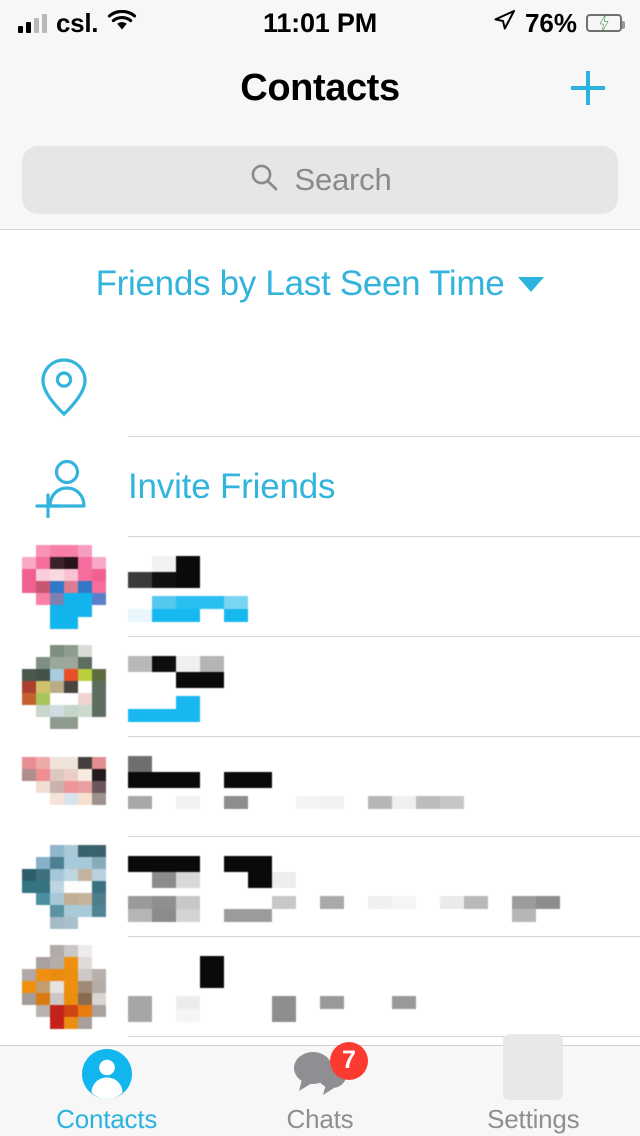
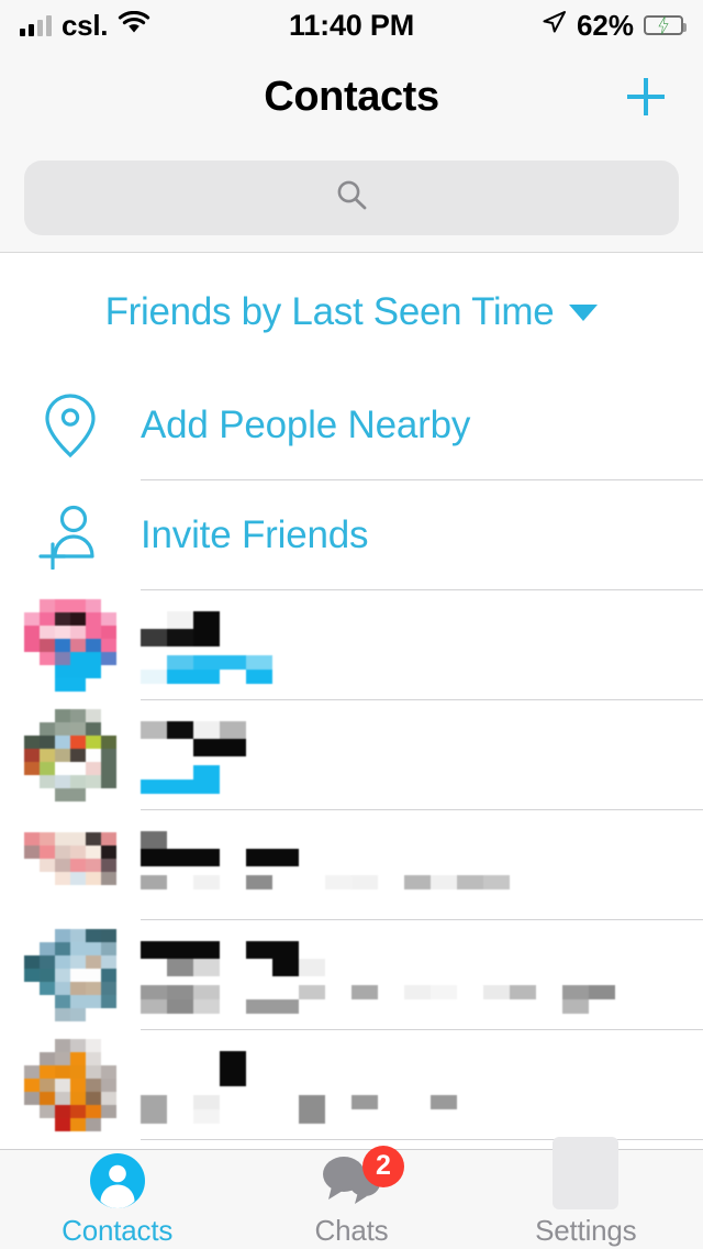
  csl.
- 11:01 PM
+ 11:40 PM
- 76%
+ 62%
  Contacts
- Search
  Friends by Last Seen Time
+ Add People Nearby
  Invite Friends
  Contacts
- 7
+ 2
  Chats
  Settings
